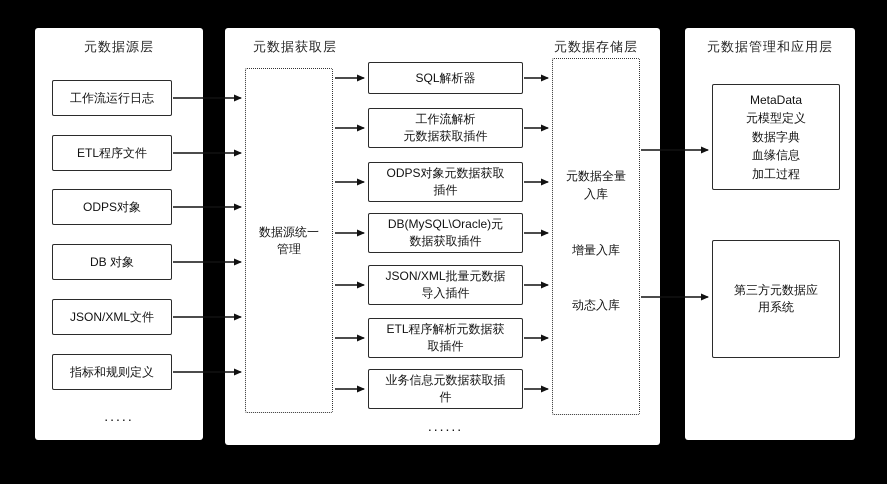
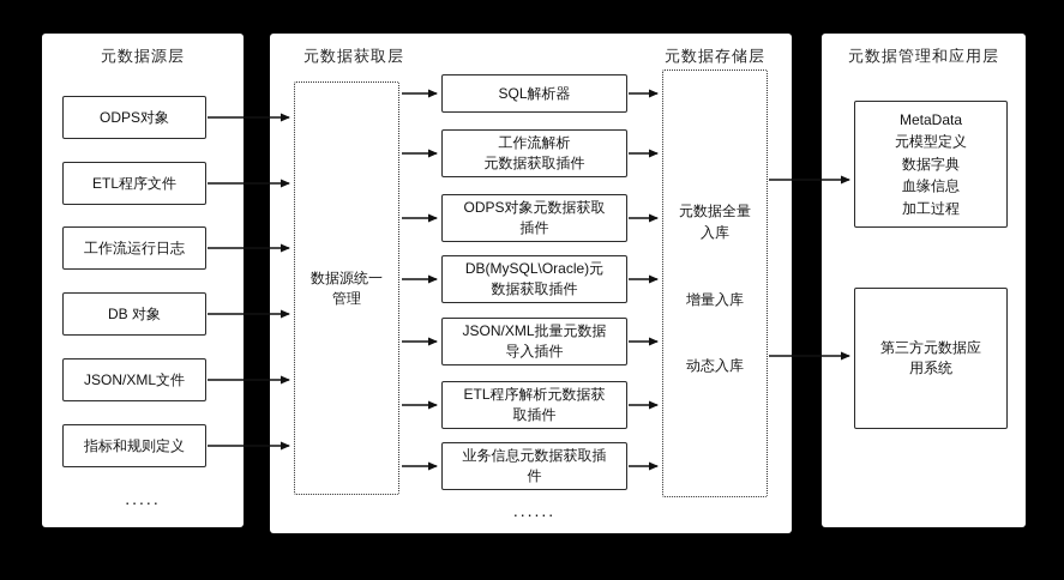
  元数据源层
- 工作流运行日志
+ ODPS对象
  ETL程序文件
- ODPS对象
+ 工作流运行日志
  DB 对象
  JSON/XML文件
  指标和规则定义
  .....
  元数据获取层
  数据源统一
  管理
  SQL解析器
  工作流解析
  元数据获取插件
  ODPS对象元数据获取
  插件
  DB(MySQL\Oracle)元
  数据获取插件
  JSON/XML批量元数据
  导入插件
  ETL程序解析元数据获
  取插件
  业务信息元数据获取插
  件
  ......
  元数据存储层
  元数据全量
  入库
  增量入库
  动态入库
  元数据管理和应用层
  MetaData
  元模型定义
  数据字典
  血缘信息
  加工过程
  第三方元数据应
  用系统
